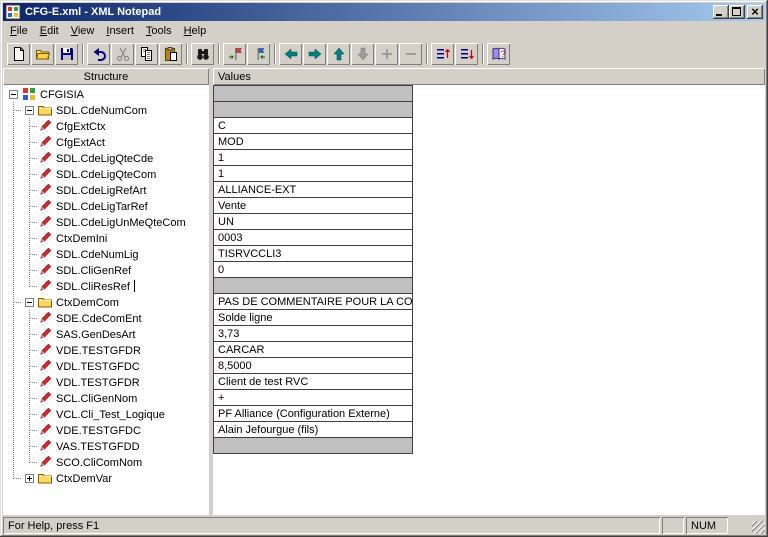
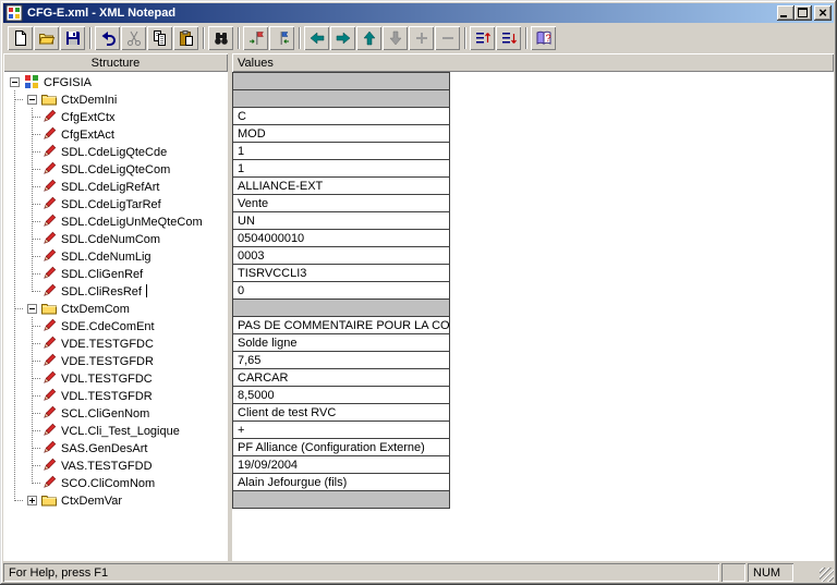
  CFG-E.xml - XML Notepad
- File
- Edit
- View
- Insert
- Tools
- Help
  ?
  Structure
  CFGISIA
- SDL.CdeNumCom
+ CtxDemIni
  CfgExtCtx
  CfgExtAct
  SDL.CdeLigQteCde
  SDL.CdeLigQteCom
  SDL.CdeLigRefArt
  SDL.CdeLigTarRef
  SDL.CdeLigUnMeQteCom
- CtxDemIni
+ SDL.CdeNumCom
  SDL.CdeNumLig
  SDL.CliGenRef
  SDL.CliResRef
  CtxDemCom
  SDE.CdeComEnt
- SAS.GenDesArt
+ VDE.TESTGFDC
  VDE.TESTGFDR
  VDL.TESTGFDC
  VDL.TESTGFDR
  SCL.CliGenNom
  VCL.Cli_Test_Logique
- VDE.TESTGFDC
+ SAS.GenDesArt
  VAS.TESTGFDD
  SCO.CliComNom
  CtxDemVar
  Values
  C
  MOD
  1
  1
  ALLIANCE-EXT
  Vente
  UN
+ 0504000010
  0003
  TISRVCCLI3
  0
  PAS DE COMMENTAIRE POUR LA CO
  Solde ligne
- 3,73
+ 7,65
  CARCAR
  8,5000
  Client de test RVC
  +
  PF Alliance (Configuration Externe)
+ 19/09/2004
  Alain Jefourgue (fils)
  For Help, press F1
  NUM
